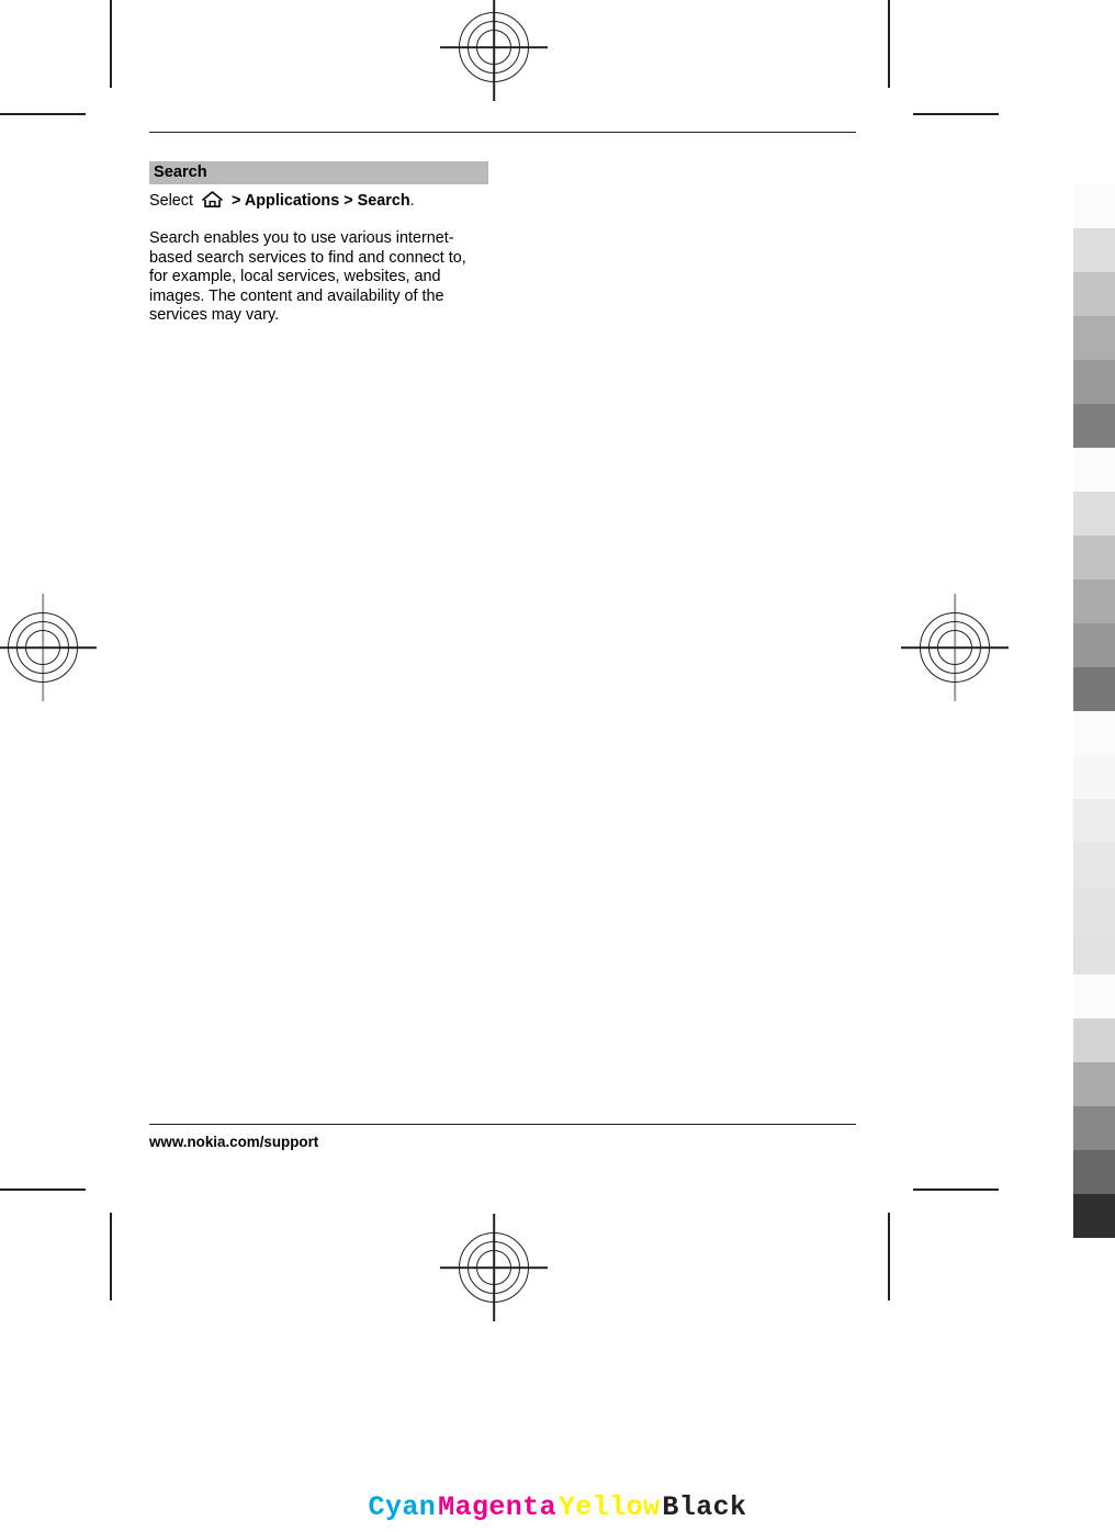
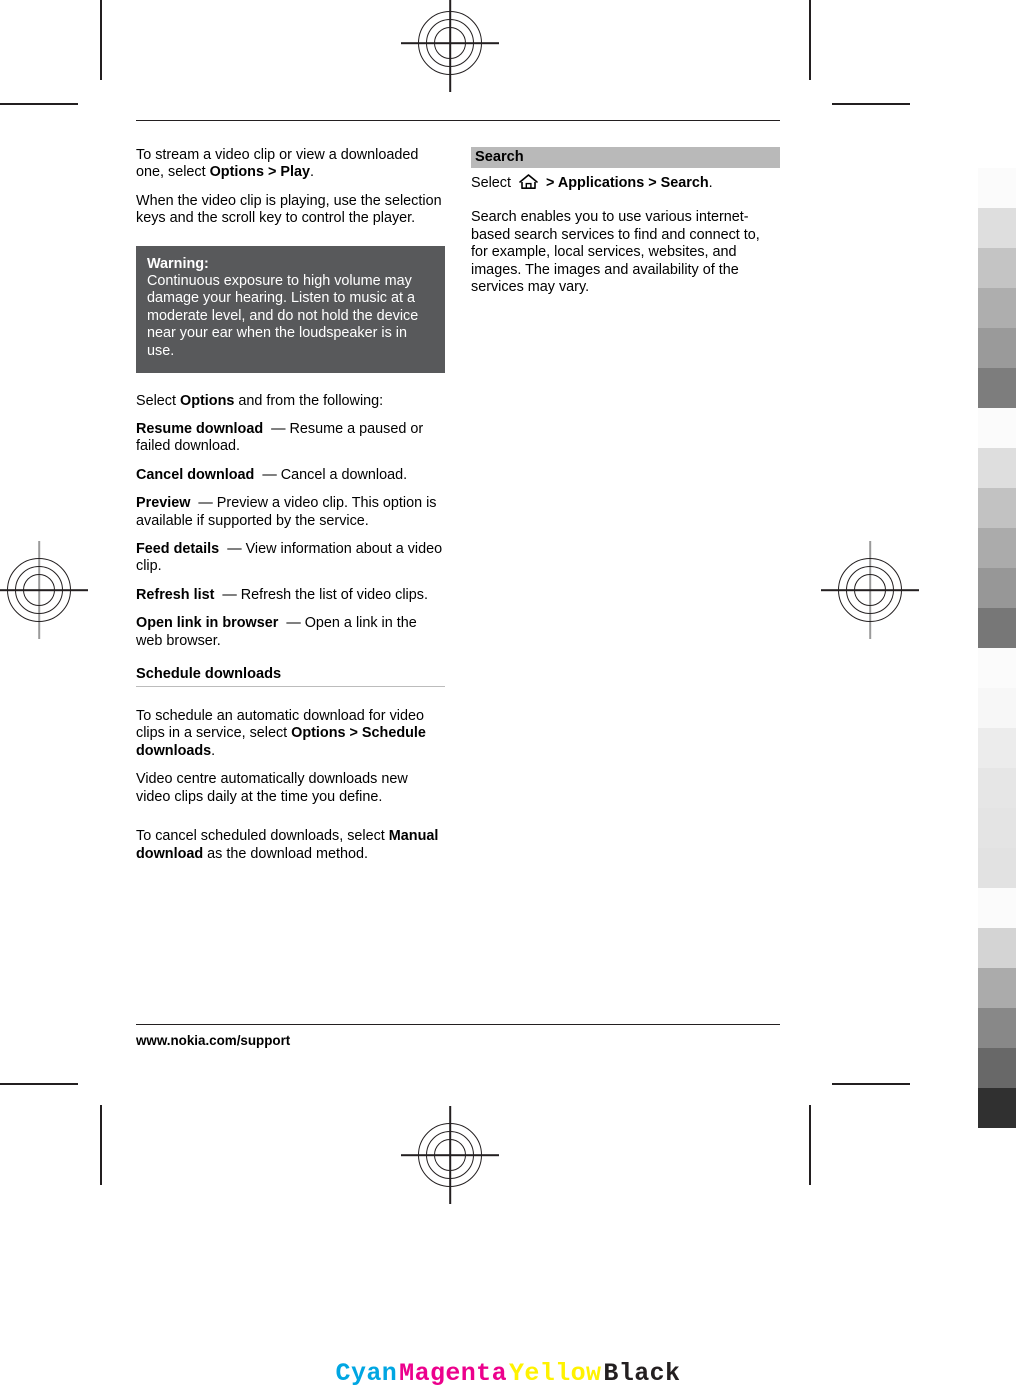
+ To stream a video clip or view a downloaded one, select Options > Play.
+ When the video clip is playing, use the selection keys and the scroll key to control the player.
+ Warning:
+ Continuous exposure to high volume may damage your hearing. Listen to music at a moderate level, and do not hold the device near your ear when the loudspeaker is in use.
+ Select Options and from the following:
+ Resume download — Resume a paused or failed download.
+ Cancel download — Cancel a download.
+ Preview — Preview a video clip. This option is available if supported by the service.
+ Feed details — View information about a video clip.
+ Refresh list — Refresh the list of video clips.
+ Open link in browser — Open a link in the web browser.
+ Schedule downloads
+ To schedule an automatic download for video clips in a service, select Options > Schedule downloads.
+ Video centre automatically downloads new video clips daily at the time you define.
+ To cancel scheduled downloads, select Manual download as the download method.
  Search
  Select > Applications > Search.
- Search enables you to use various internet-based search services to find and connect to, for example, local services, websites, and images. The content and availability of the services may vary.
+ Search enables you to use various internet-based search services to find and connect to, for example, local services, websites, and images. The images and availability of the services may vary.
  www.nokia.com/support
  CyanMagentaYellowBlack
